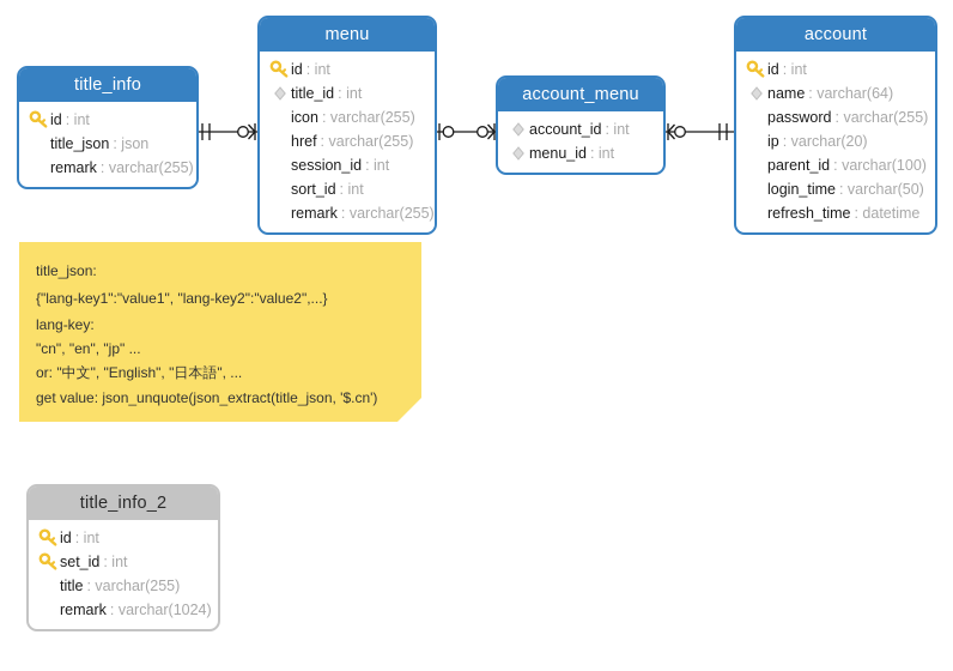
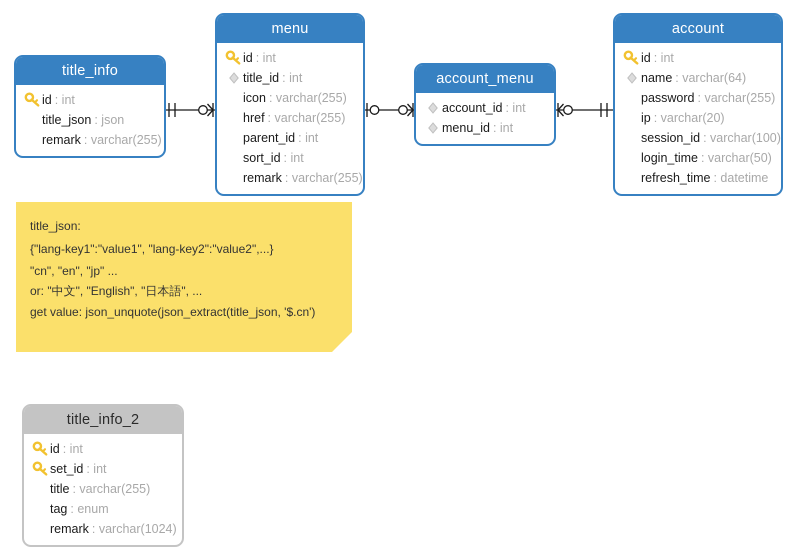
  title_info
  id
  : int
  title_json
  : json
  remark
  : varchar(255)
  menu
  id
  : int
  title_id
  : int
  icon
  : varchar(255)
  href
  : varchar(255)
- session_id
+ parent_id
  : int
  sort_id
  : int
  remark
  : varchar(255)
  account_menu
  account_id
  : int
  menu_id
  : int
  account
  id
  : int
  name
  : varchar(64)
  password
  : varchar(255)
  ip
  : varchar(20)
- parent_id
+ session_id
  : varchar(100)
  login_time
  : varchar(50)
  refresh_time
  : datetime
  title_json:
  {"lang-key1":"value1", "lang-key2":"value2",...}
- lang-key:
  "cn", "en", "jp" ...
  or: "中文", "English", "日本語", ...
  get value: json_unquote(json_extract(title_json, '$.cn')
  title_info_2
  id
  : int
  set_id
  : int
  title
  : varchar(255)
+ tag
+ : enum
  remark
  : varchar(1024)
